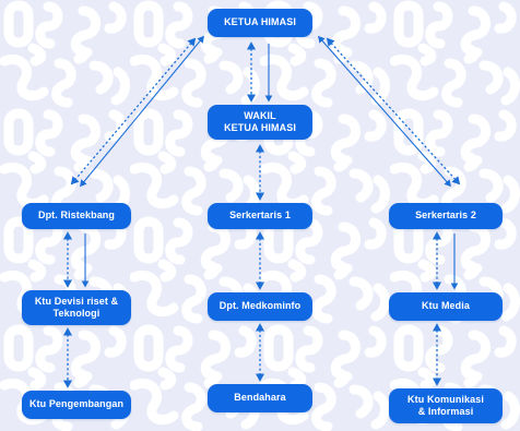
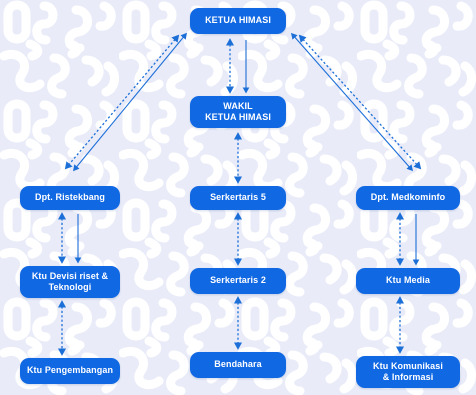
  KETUA HIMASI
  WAKIL
  KETUA HIMASI
  Dpt. Ristekbang
- Serkertaris 1
+ Serkertaris 5
- Serkertaris 2
+ Dpt. Medkominfo
  Ktu Devisi riset &
  Teknologi
- Dpt. Medkominfo
+ Serkertaris 2
  Ktu Media
  Ktu Pengembangan
  Bendahara
  Ktu Komunikasi
  & Informasi
